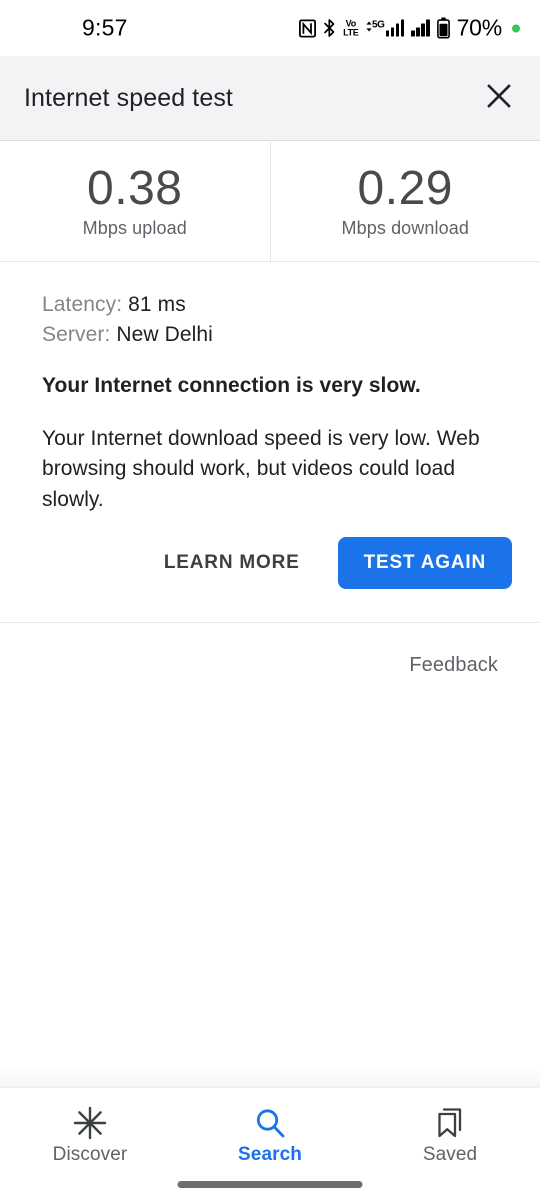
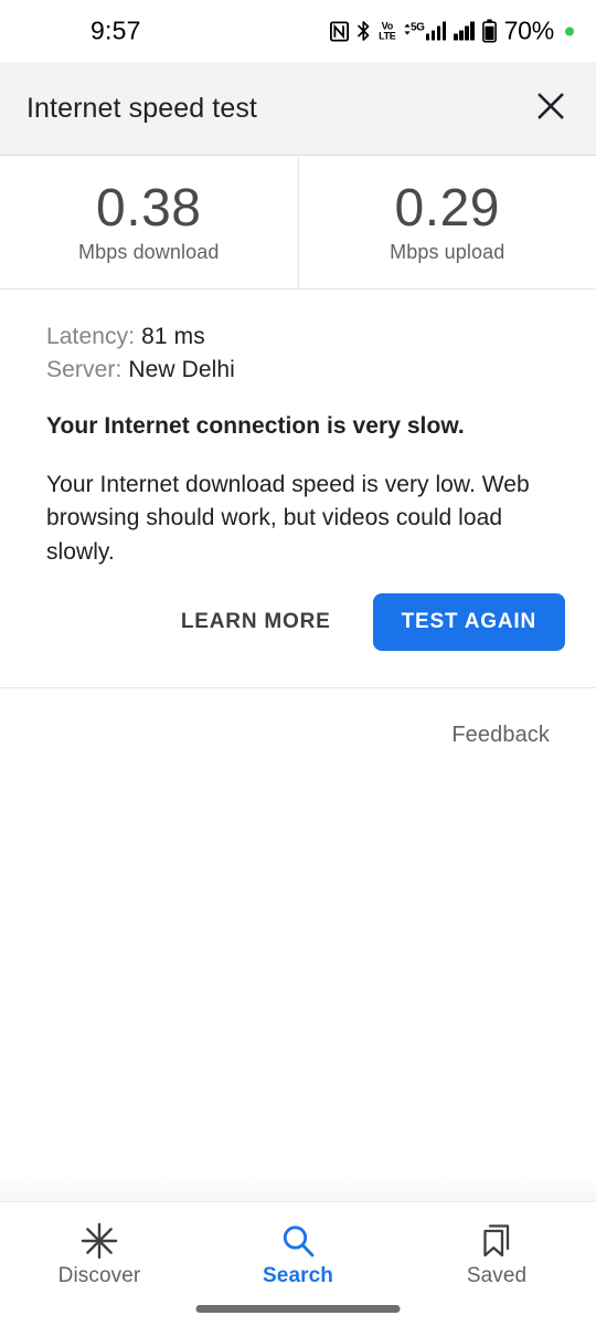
  9:57
  Vo
  LTE
  5G
  70%
  Internet speed test
  0.38
- Mbps upload
+ Mbps download
  0.29
- Mbps download
+ Mbps upload
  Latency: 81 ms
  Server: New Delhi
  Your Internet connection is very slow.
  Your Internet download speed is very low. Web browsing should work, but videos could load slowly.
  LEARN MORE
  TEST AGAIN
  Feedback
  Discover
  Search
  Saved
